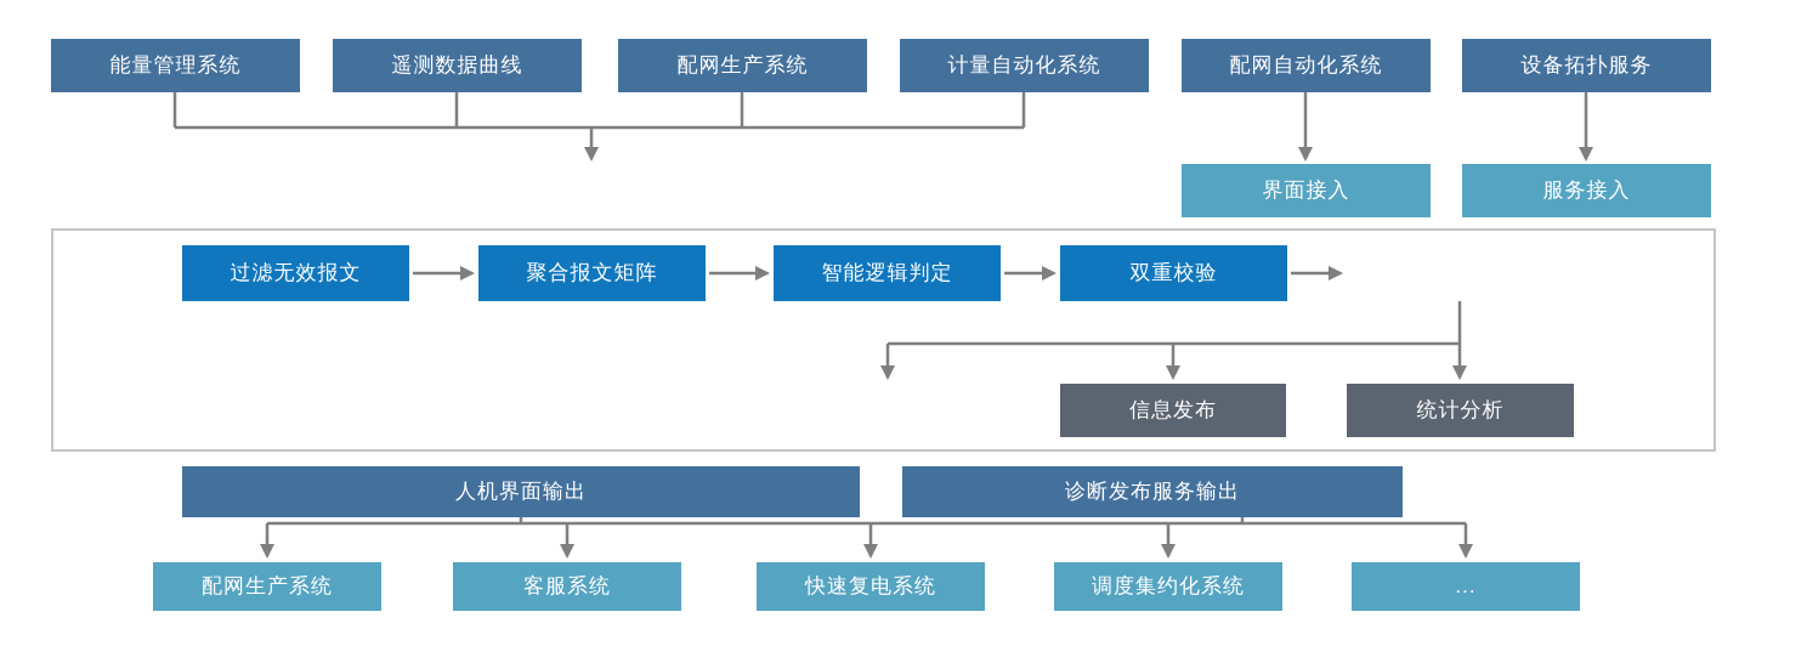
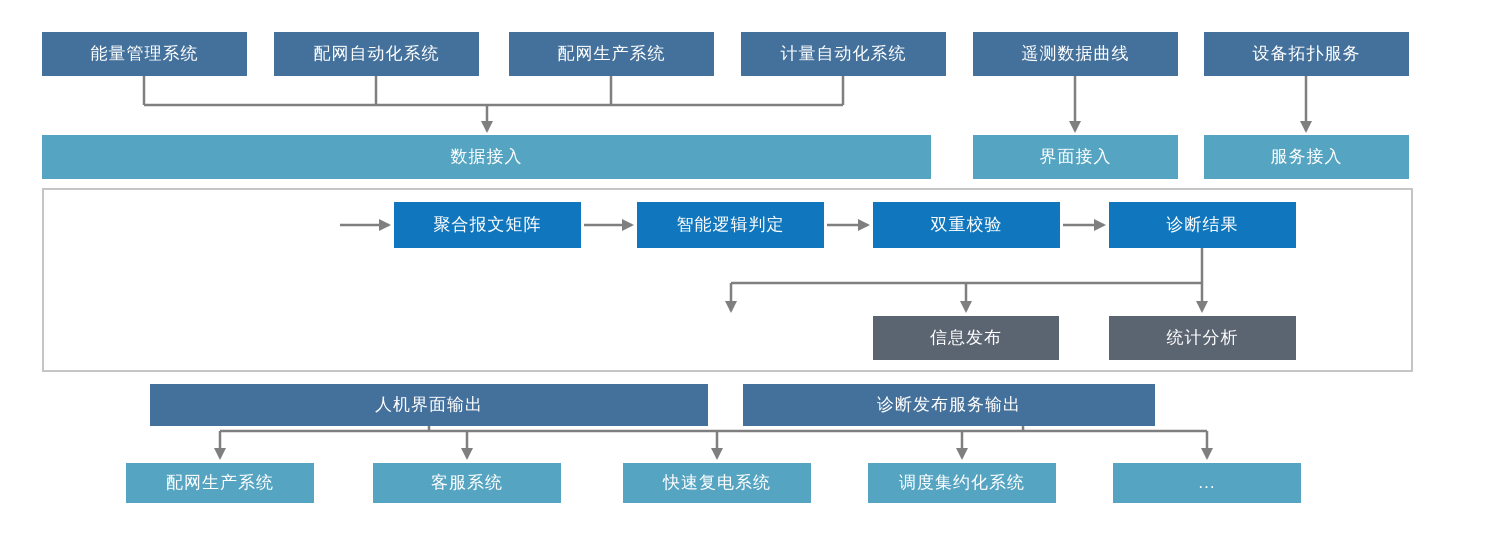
  能量管理系统
- 遥测数据曲线
+ 配网自动化系统
  配网生产系统
  计量自动化系统
- 配网自动化系统
+ 遥测数据曲线
  设备拓扑服务
+ 数据接入
  界面接入
  服务接入
- 过滤无效报文
  聚合报文矩阵
  智能逻辑判定
  双重校验
+ 诊断结果
  信息发布
  统计分析
  人机界面输出
  诊断发布服务输出
  配网生产系统
  客服系统
  快速复电系统
  调度集约化系统
  ...
